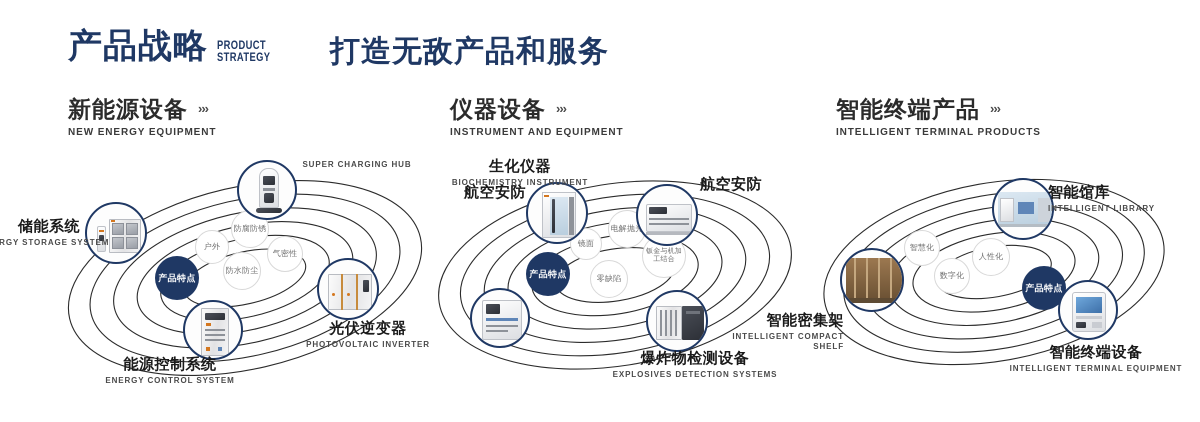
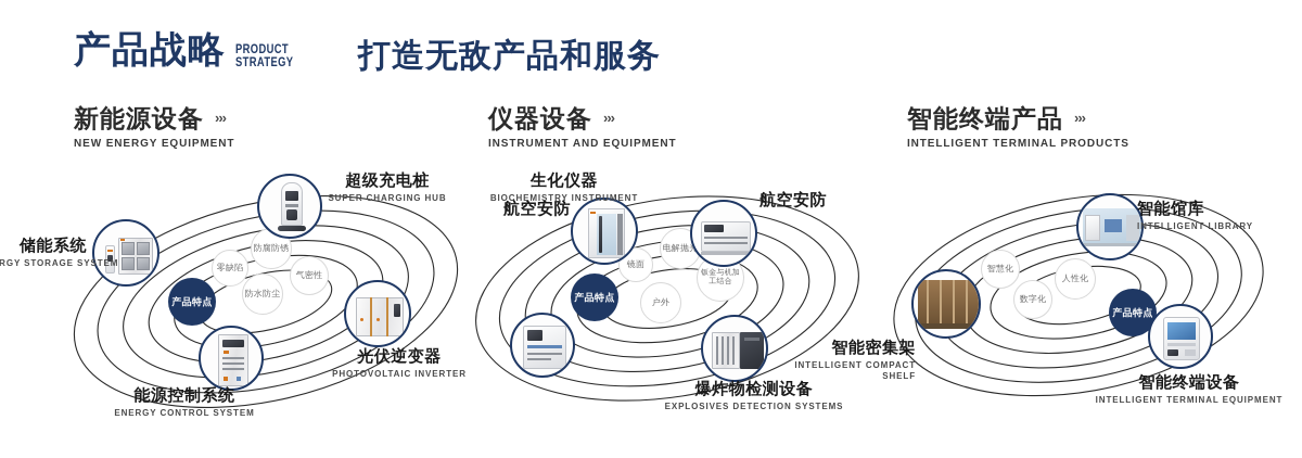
  产品战略
  PRODUCT
  STRATEGY
  打造无敌产品和服务
  新能源设备
  ›››
  NEW ENERGY EQUIPMENT
  仪器设备
  ›››
  INSTRUMENT AND EQUIPMENT
  智能终端产品
  ›››
  INTELLIGENT TERMINAL PRODUCTS
  产品特点
- 户外
+ 零缺陷
  防腐防锈
  防水防尘
  气密性
  储能系统
  RGY STORAGE SYSTEM
+ 超级充电桩
  SUPER CHARGING HUB
  光伏逆变器
  PHOTOVOLTAIC INVERTER
  能源控制系统
  ENERGY CONTROL SYSTEM
  产品特点
  镜面
  电解抛
- 零缺陷
+ 户外
  航空安防
  生化仪器
  BIOCHEMISTRY INSTRUMENT
  航空安防
  爆炸物检测设备
  EXPLOSIVES DETECTION SYSTEMS
  智慧化
  数字化
  人性化
  产品特点
  智能馆库
  INTELLIGENT LIBRARY
  智能密集架
  INTELLIGENT COMPACT SHELF
  智能终端设备
  INTELLIGENT TERMINAL EQUIPMENT
